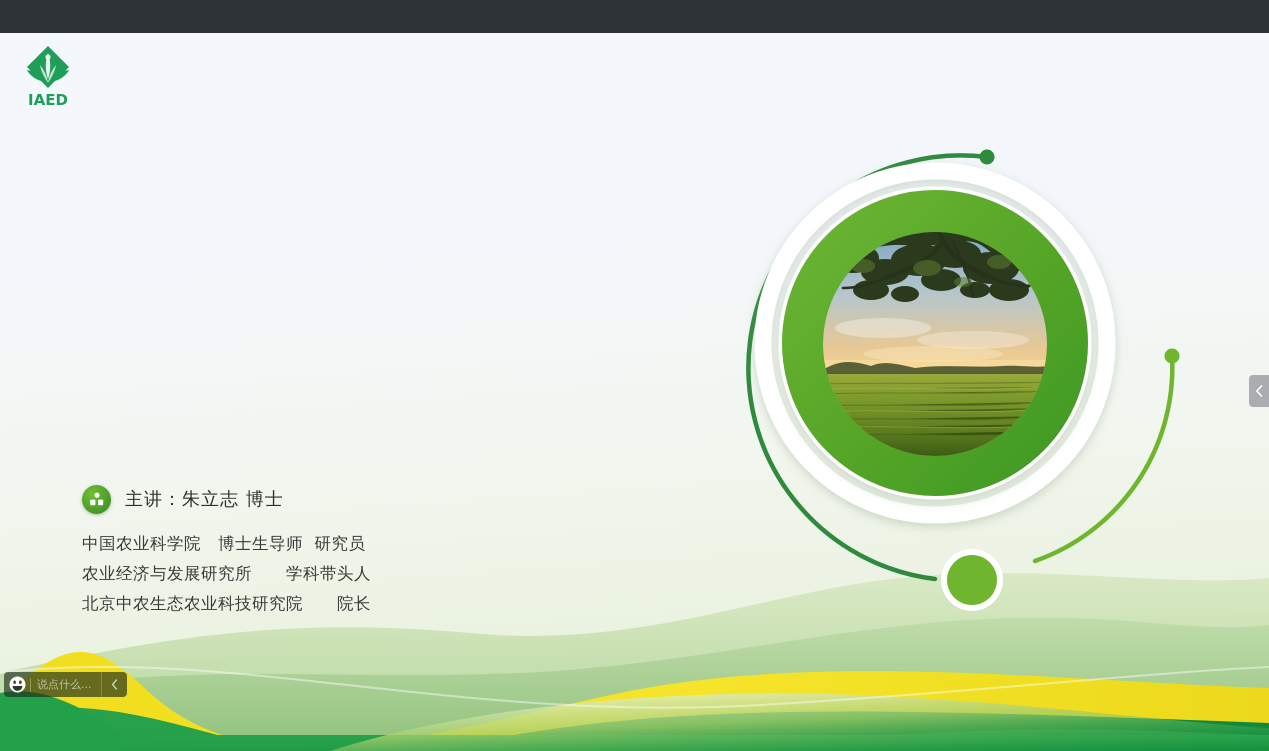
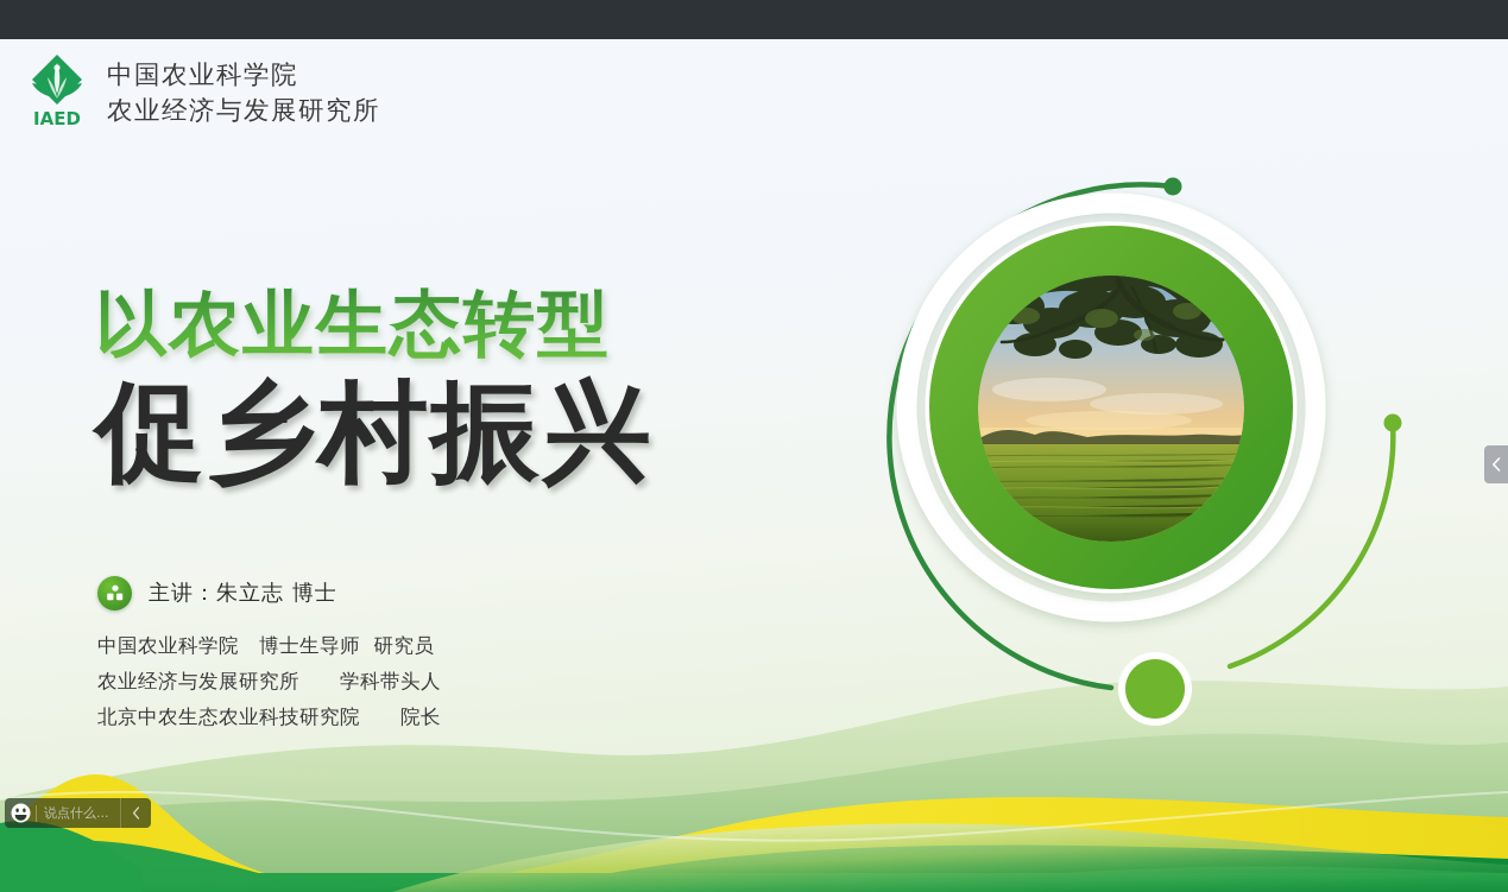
  IAED
+ 中国农业科学院
+ 农业经济与发展研究所
+ 以农业生态转型
+ 促乡村振兴
  主讲：朱立志 博士
  中国农业科学院 博士生导师 研究员
  农业经济与发展研究所 学科带头人
  北京中农生态农业科技研究院 院长
  说点什么...
